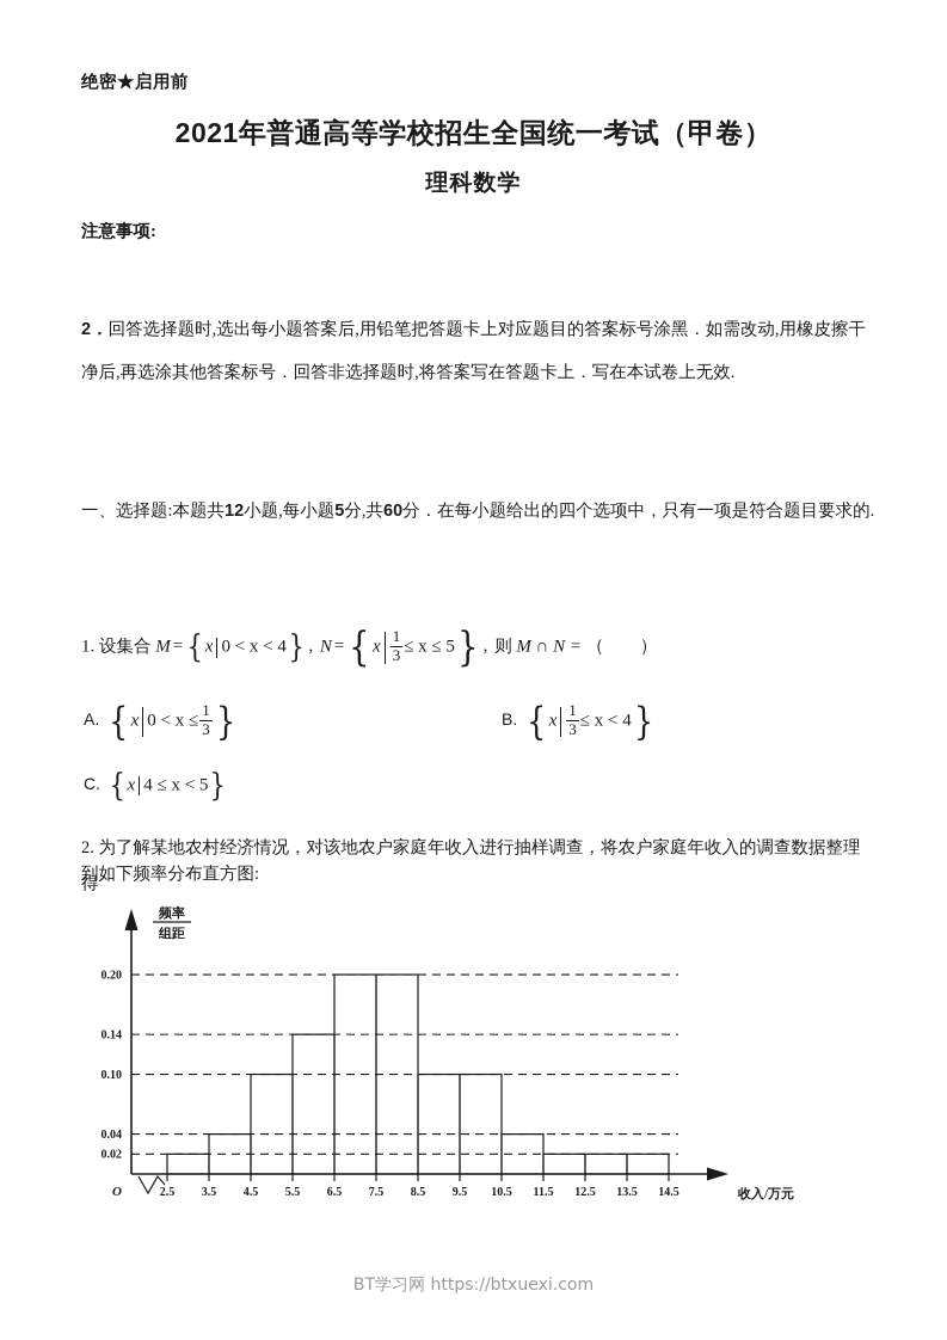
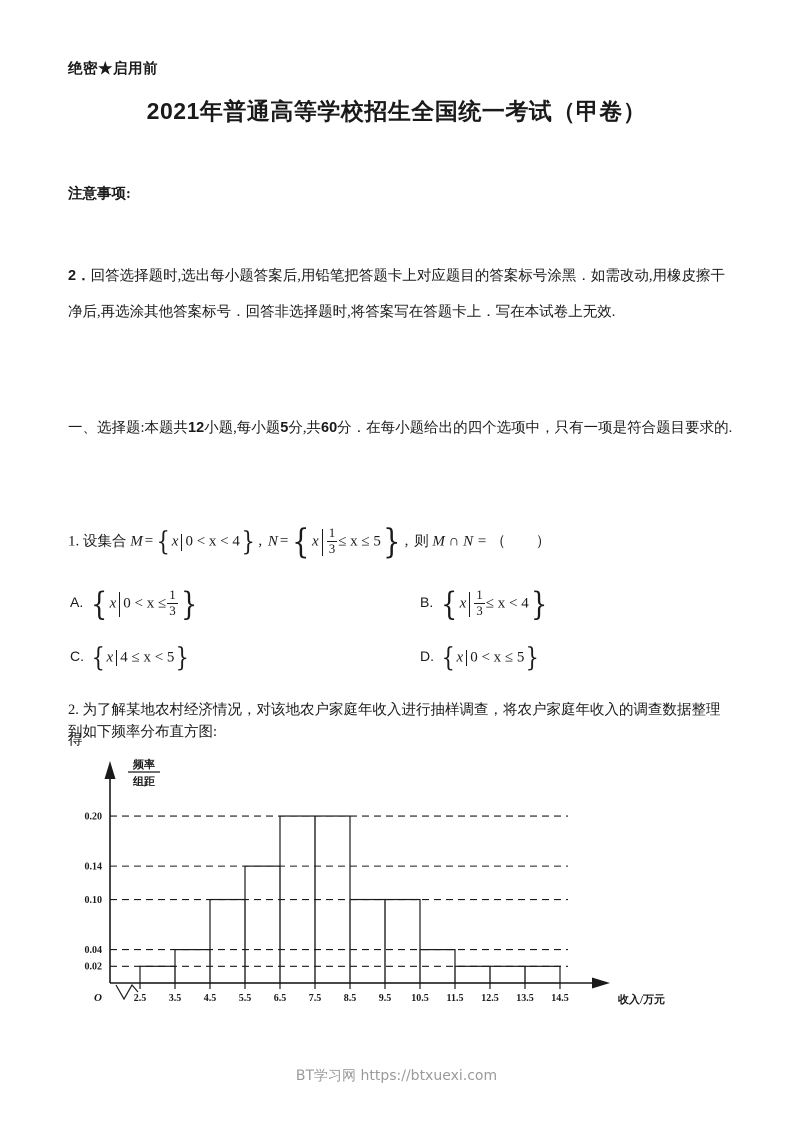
  绝密★启用前
  2021年普通高等学校招生全国统一考试（甲卷）
- 理科数学
  注意事项:
  2．回答选择题时,选出每小题答案后,用铅笔把答题卡上对应题目的答案标号涂黑．如需改动,用橡皮擦干净后,再选涂其他答案标号．回答非选择题时,将答案写在答题卡上．写在本试卷上无效.
  一、选择题:本题共12小题,每小题5分,共60分．在每小题给出的四个选项中，只有一项是符合题目要求的.
  1. 设集合 M = {x 0 < x < 4} , N = { x
  1
  3
  ≤ x ≤ 5 } , 则 M ∩ N = （ ）
  A. { x 0 < x ≤
  1
  3
  }
  B. { x
  1
  3
  ≤ x < 4 }
  C. {x 4 ≤ x < 5}
+ D. {x 0 < x ≤ 5}
  2. 为了解某地农村经济情况，对该地农户家庭年收入进行抽样调查，将农户家庭年收入的调查数据整理得
  到如下频率分布直方图:
  0.20
  0.14
  0.10
  0.04
  0.02
  2.5
  3.5
  4.5
  5.5
  6.5
  7.5
  8.5
  9.5
  10.5
  11.5
  12.5
  13.5
  14.5
  O
  收入/万元
  频率
  组距
  BT学习网 https://btxuexi.com
